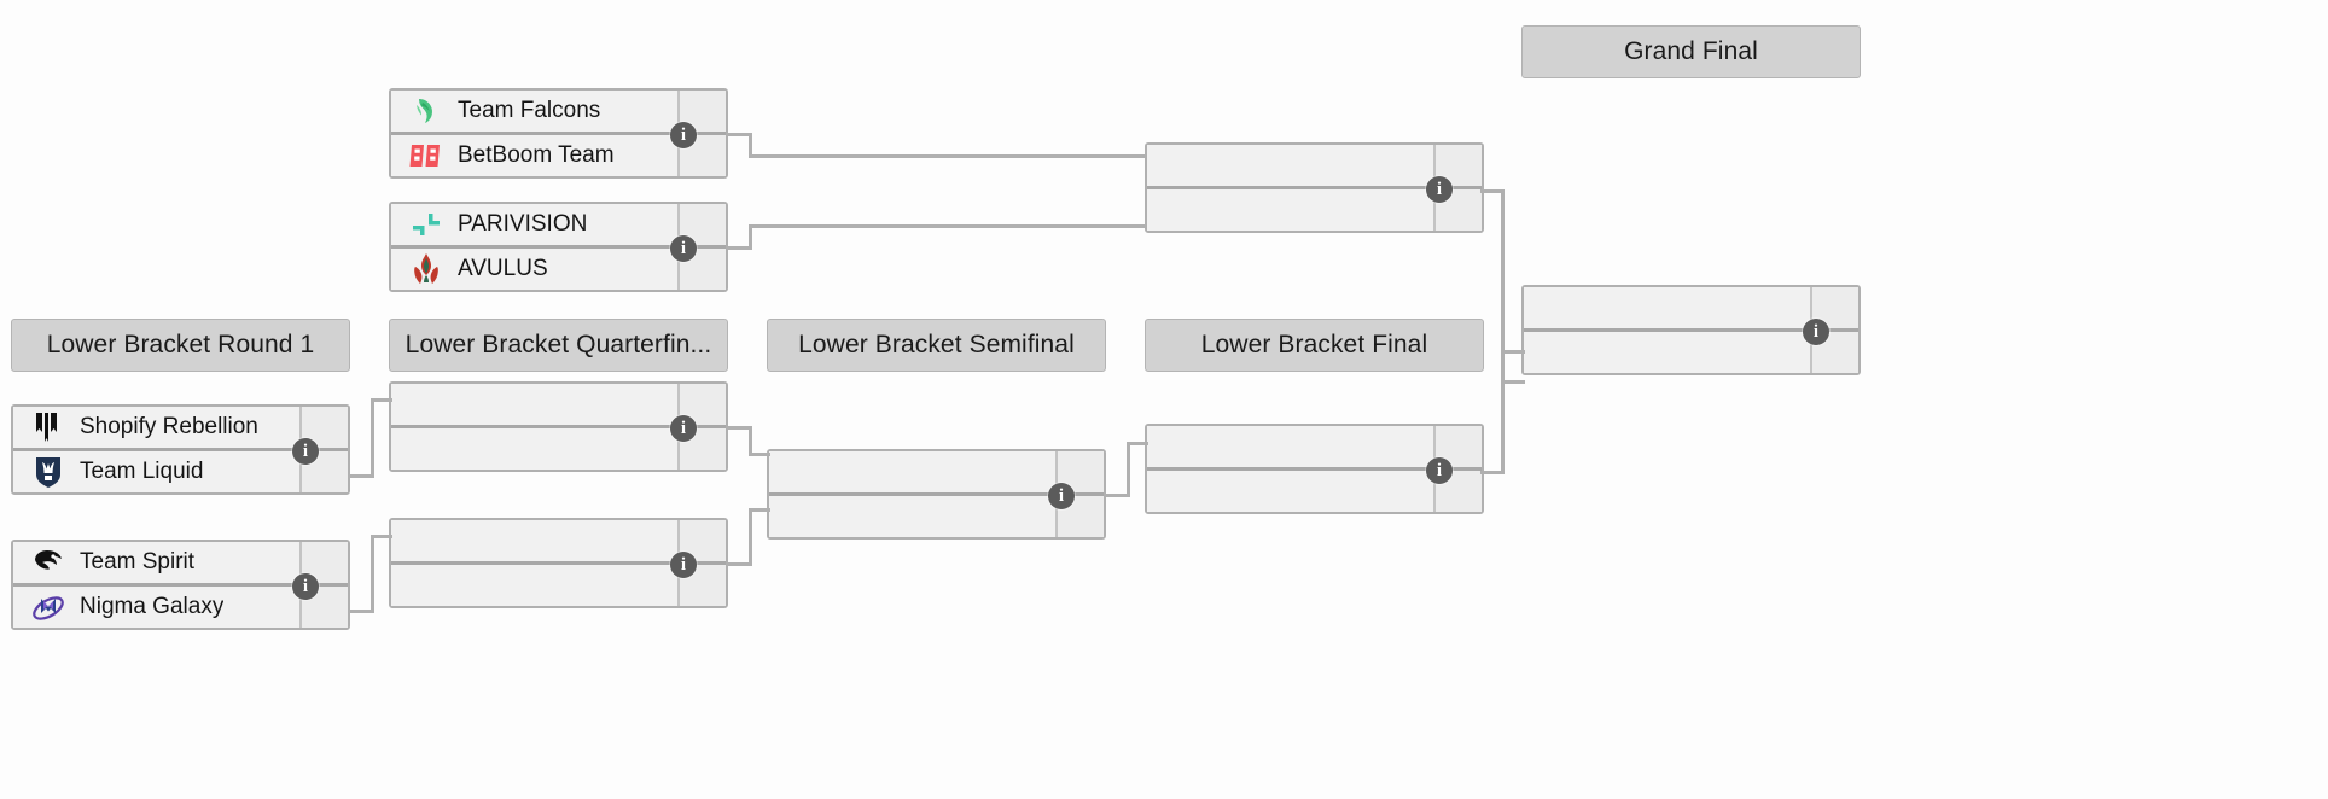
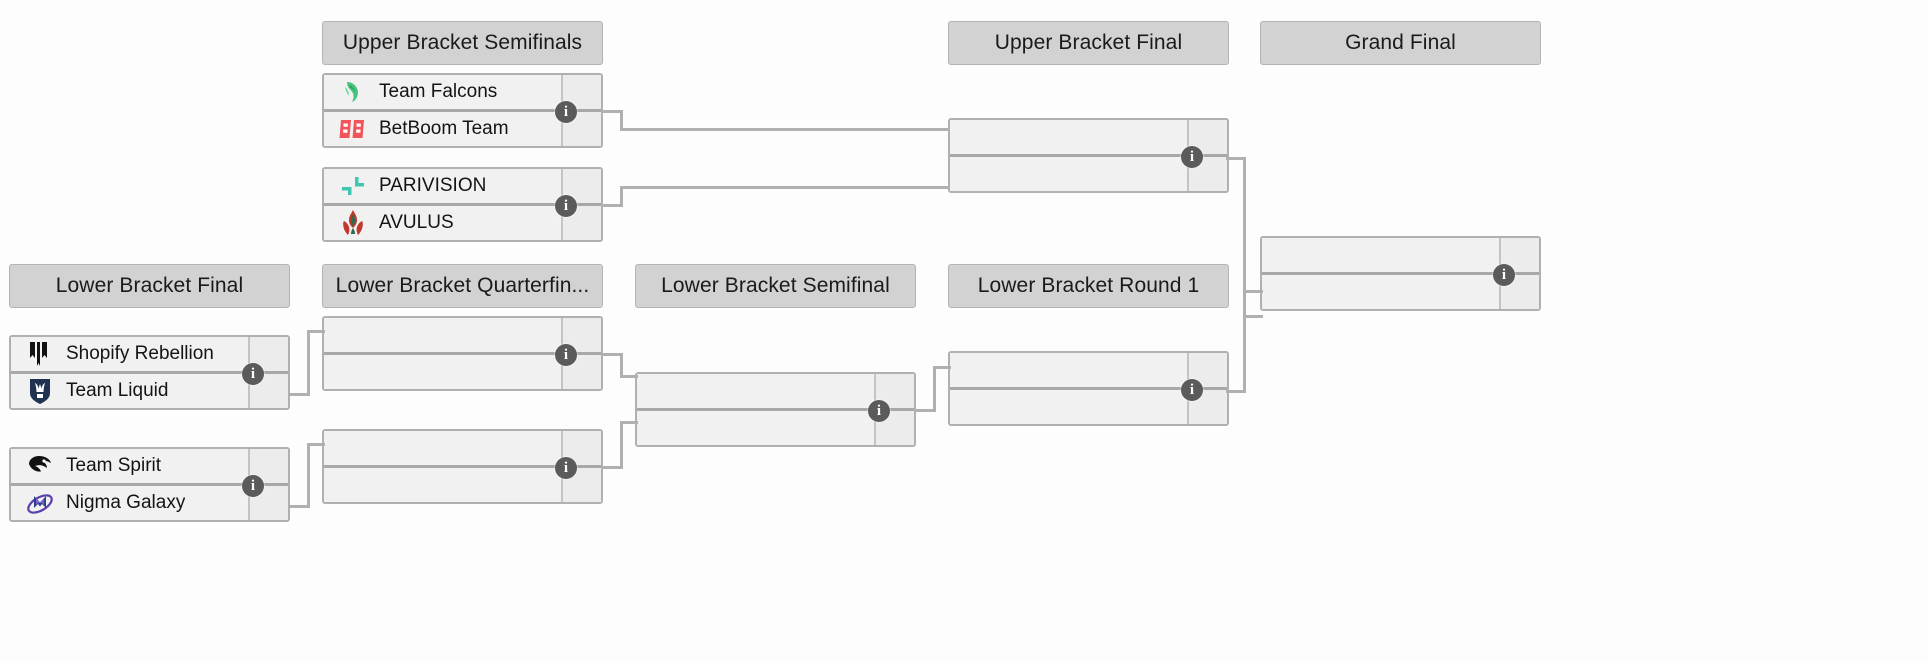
+ Upper Bracket Semifinals
+ Upper Bracket Final
  Grand Final
- Lower Bracket Round 1
+ Lower Bracket Final
  Lower Bracket Quarterfin...
  Lower Bracket Semifinal
- Lower Bracket Final
+ Lower Bracket Round 1
  Team Falcons
  BetBoom Team
  i
  PARIVISION
  AVULUS
  i
  i
  i
  Shopify Rebellion
  Team Liquid
  i
  Team Spirit
  Nigma Galaxy
  i
  i
  i
  i
  i
